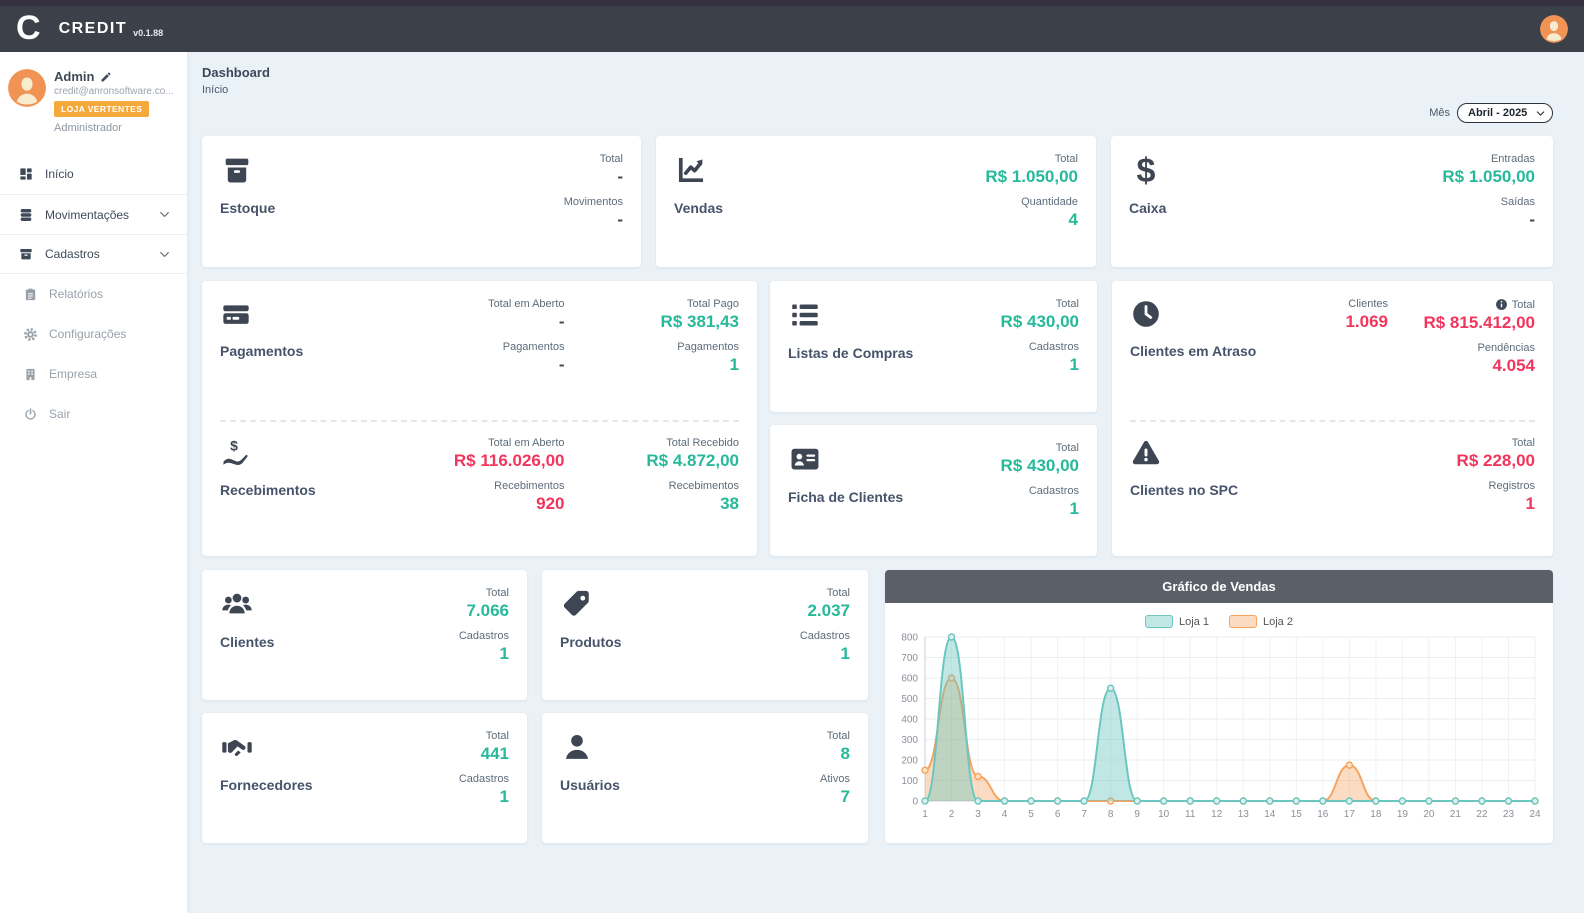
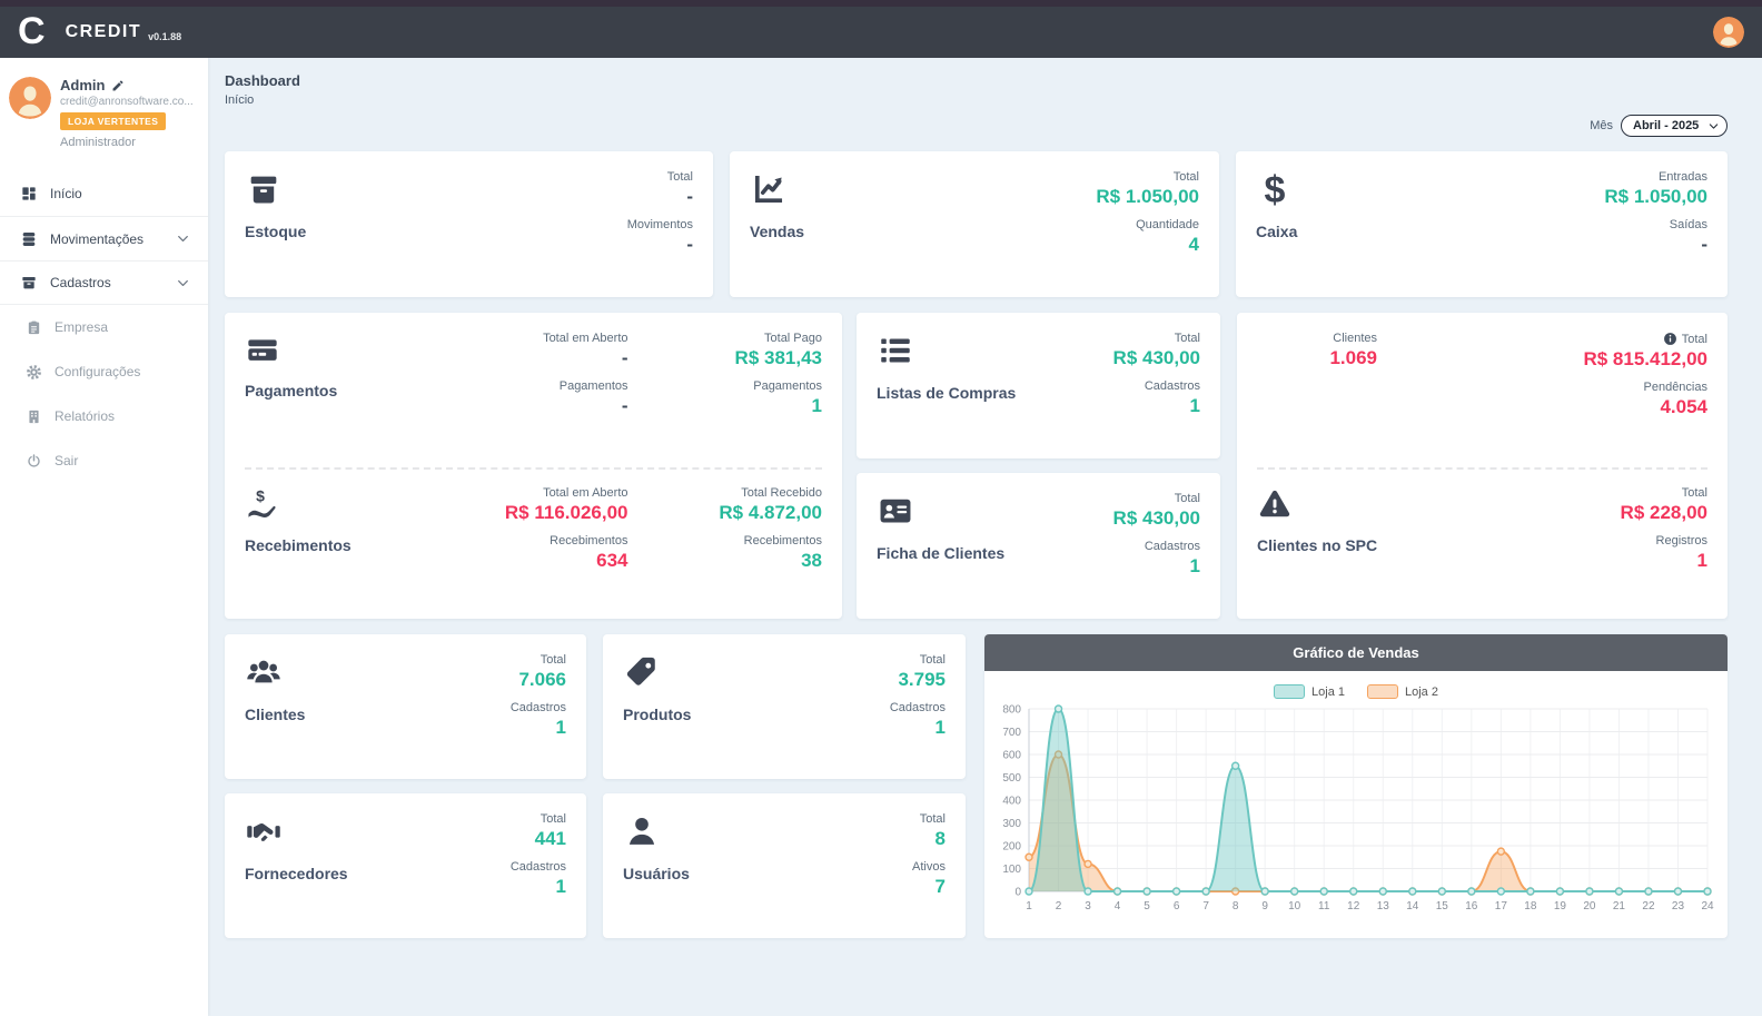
  C
  CREDIT
  v0.1.88
  Admin
  credit@anronsoftware.co...
  LOJA VERTENTES
  Administrador
  Início
  Movimentações
  Cadastros
- Relatórios
+ Empresa
  Configurações
- Empresa
+ Relatórios
  Sair
  Dashboard
  Início
  Mês
  Abril - 2025
  Estoque
  Total
  -
  Movimentos
  -
  Vendas
  Total
  R$ 1.050,00
  Quantidade
  4
  $
  Caixa
  Entradas
  R$ 1.050,00
  Saídas
  -
  Pagamentos
  Total em Aberto
  -
  Pagamentos
  -
  Total Pago
  R$ 381,43
  Pagamentos
  1
  $
  Recebimentos
  Total em Aberto
  R$ 116.026,00
  Recebimentos
- 920
+ 634
  Total Recebido
  R$ 4.872,00
  Recebimentos
  38
  Listas de Compras
  Total
  R$ 430,00
  Cadastros
  1
  Ficha de Clientes
  Total
  R$ 430,00
  Cadastros
  1
- Clientes em Atraso
  Clientes
  1.069
  Total
  R$ 815.412,00
  Pendências
  4.054
  Clientes no SPC
  Total
  R$ 228,00
  Registros
  1
  Clientes
  Total
  7.066
  Cadastros
  1
  Produtos
  Total
- 2.037
+ 3.795
  Cadastros
  1
  Fornecedores
  Total
  441
  Cadastros
  1
  Usuários
  Total
  8
  Ativos
  7
  Gráfico de Vendas
  Loja 1
  Loja 2
  0
  100
  200
  300
  400
  500
  600
  700
  800
  1
  2
  3
  4
  5
  6
  7
  8
  9
  10
  11
  12
  13
  14
  15
  16
  17
  18
  19
  20
  21
  22
  23
  24
